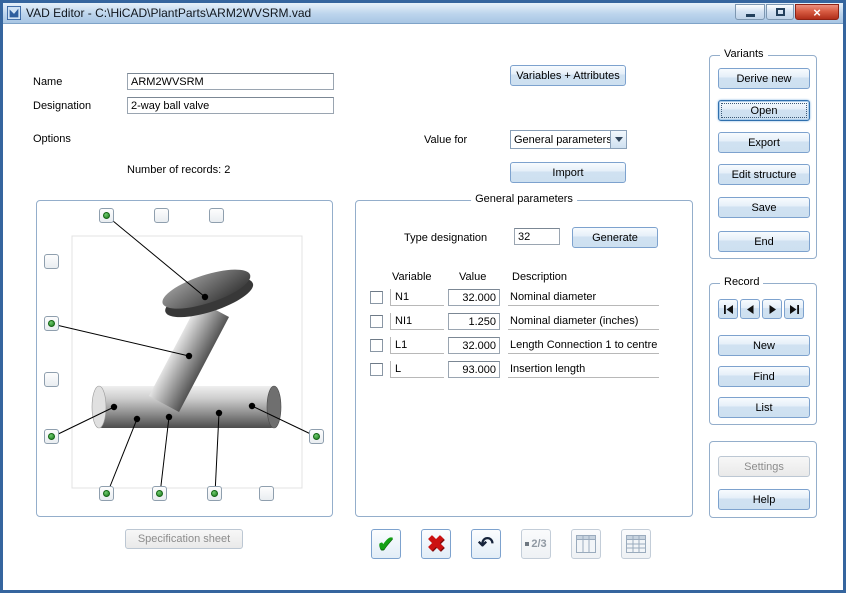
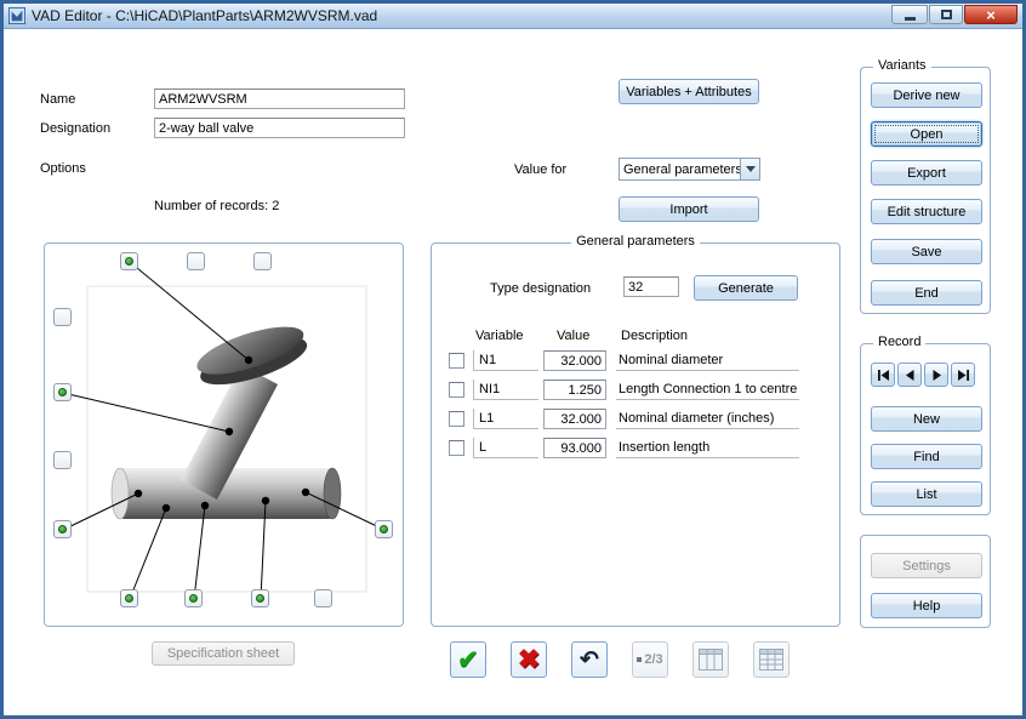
  VAD Editor - C:\HiCAD\PlantParts\ARM2WVSRM.vad
  ×
  Name
  ARM2WVSRM
  Designation
  2-way ball valve
  Options
  Number of records: 2
  Variables + Attributes
  Value for
  General parameter
  Import
  Variants
  Derive new
  Open
  Export
  Edit structure
  Save
  End
  Record
  New
  Find
  List
  Settings
  Help
  Specification sheet
  General parameters
  Type designation
  32
  Generate
  Variable
  Value
  Description
  N1
  32.000
  Nominal diameter
  NI1
  1.250
- Nominal diameter (inches)
+ Length Connection 1 to centre
  L1
  32.000
- Length Connection 1 to centre
+ Nominal diameter (inches)
  L
  93.000
  Insertion length
  ✔
  ✖
  ↶
  2/3
